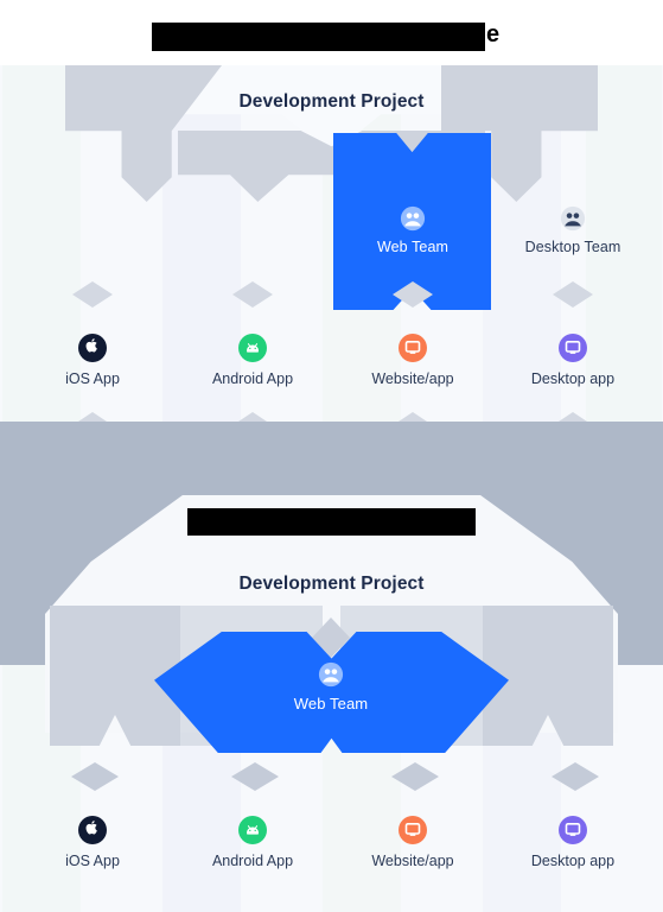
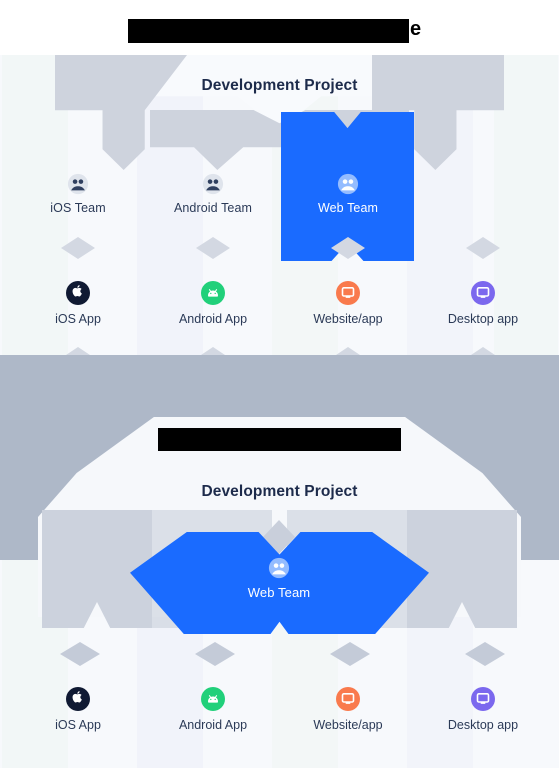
  e
  Development Project
+ iOS Team
+ Android Team
  Web Team
- Desktop Team
  iOS App
  Android App
  Website/app
  Desktop app
  Development Project
  Web Team
  iOS App
  Android App
  Website/app
  Desktop app
